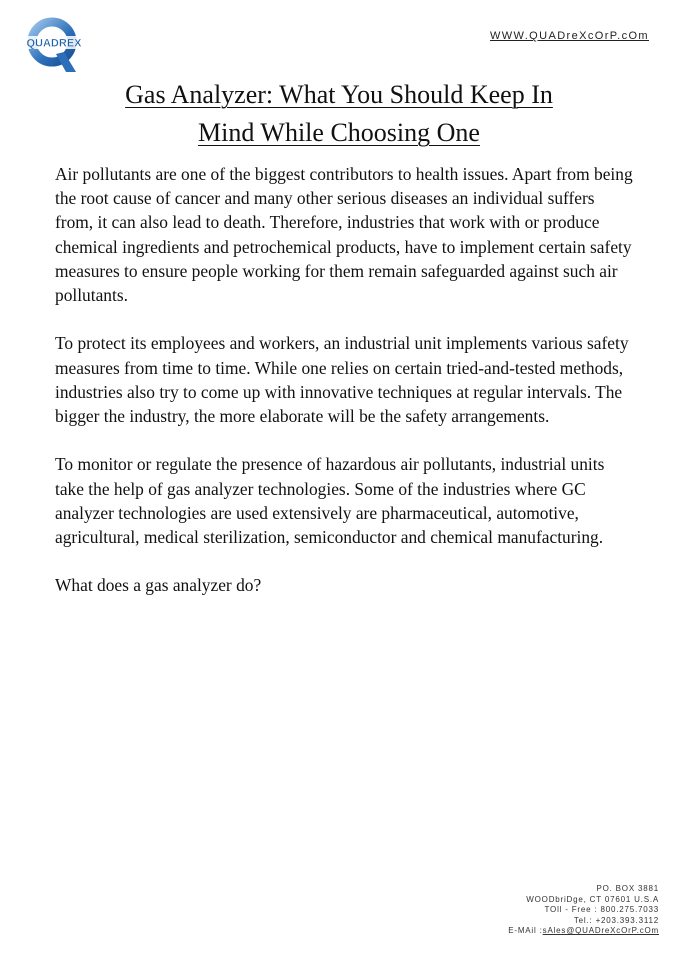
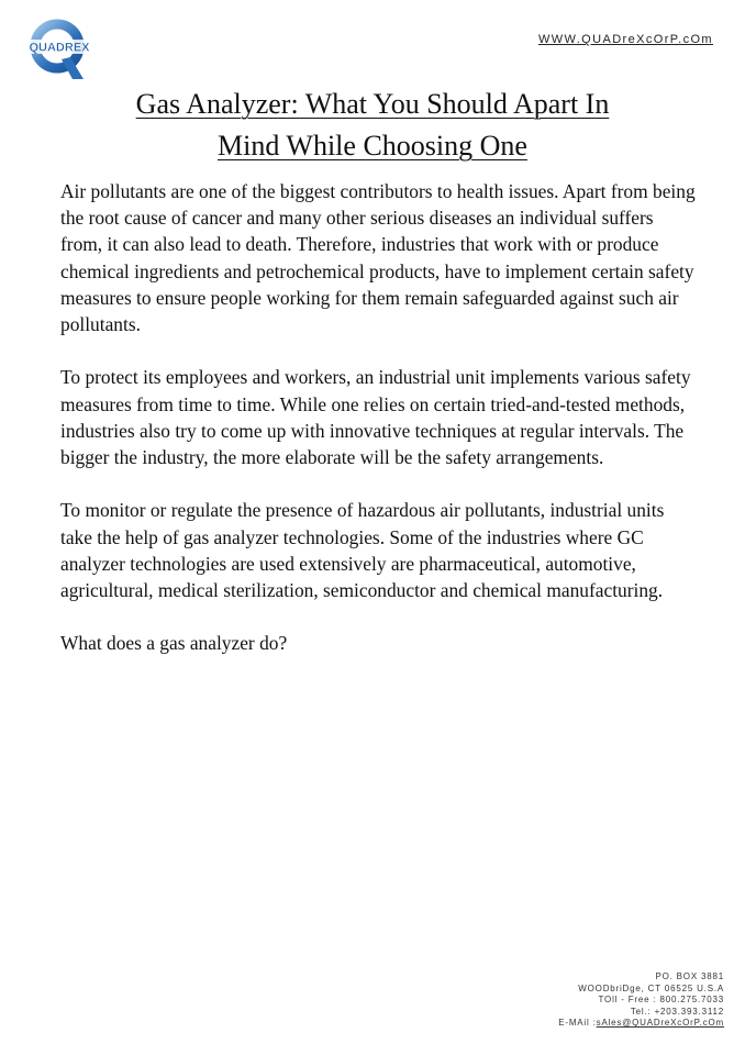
  QUADREX
  WWW.QUADreXcOrP.cOm
- Gas Analyzer: What You Should Keep In
+ Gas Analyzer: What You Should Apart In
  Mind While Choosing One
  Air pollutants are one of the biggest contributors to health issues. Apart from being the root cause of cancer and many other serious diseases an individual suffers from, it can also lead to death. Therefore, industries that work with or produce chemical ingredients and petrochemical products, have to implement certain safety measures to ensure people working for them remain safeguarded against such air pollutants.
  To protect its employees and workers, an industrial unit implements various safety measures from time to time. While one relies on certain tried-and-tested methods, industries also try to come up with innovative techniques at regular intervals. The bigger the industry, the more elaborate will be the safety arrangements.
  To monitor or regulate the presence of hazardous air pollutants, industrial units take the help of gas analyzer technologies. Some of the industries where GC analyzer technologies are used extensively are pharmaceutical, automotive, agricultural, medical sterilization, semiconductor and chemical manufacturing.
  What does a gas analyzer do?
  PO. BOX 3881
- WOODbriDge, CT 07601 U.S.A
+ WOODbriDge, CT 06525 U.S.A
  TOll - Free : 800.275.7033
  Tel.: +203.393.3112
  E-MAil :sAles@QUADreXcOrP.cOm
